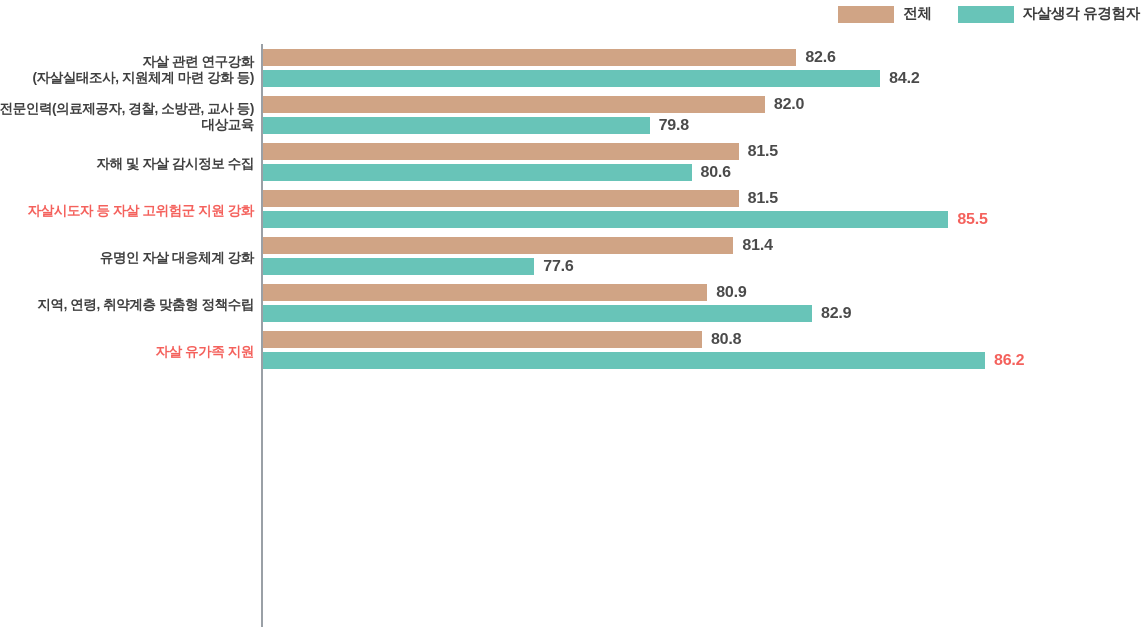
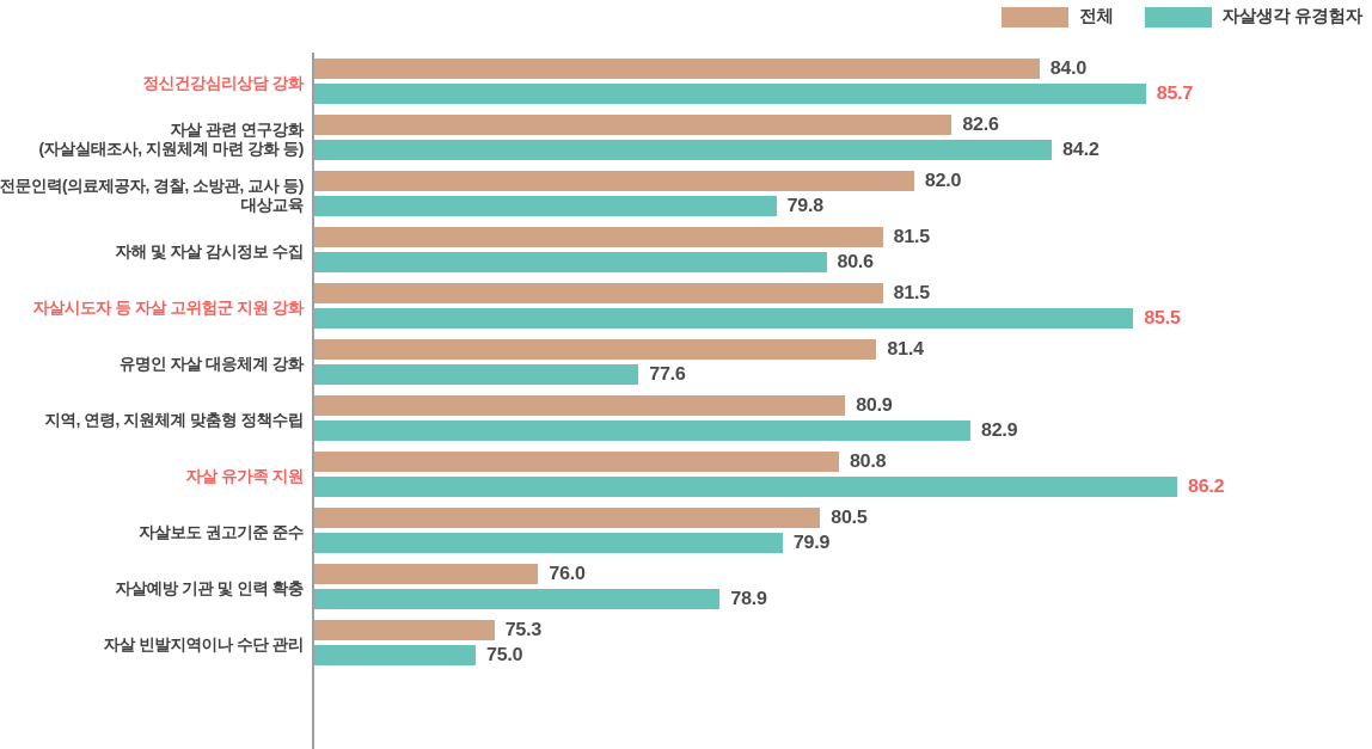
  전체
  자살생각 유경험자
+ 정신건강심리상담 강화
+ 84.0
+ 85.7
  자살 관련 연구강화
  (자살실태조사, 지원체계 마련 강화 등)
  82.6
  84.2
  전문인력(의료제공자, 경찰, 소방관, 교사 등)
  대상교육
  82.0
  79.8
  자해 및 자살 감시정보 수집
  81.5
  80.6
  자살시도자 등 자살 고위험군 지원 강화
  81.5
  85.5
  유명인 자살 대응체계 강화
  81.4
  77.6
- 지역, 연령, 취약계층 맞춤형 정책수립
+ 지역, 연령, 지원체계 맞춤형 정책수립
  80.9
  82.9
  자살 유가족 지원
  80.8
  86.2
+ 자살보도 권고기준 준수
+ 80.5
+ 79.9
+ 자살예방 기관 및 인력 확충
+ 76.0
+ 78.9
+ 자살 빈발지역이나 수단 관리
+ 75.3
+ 75.0
